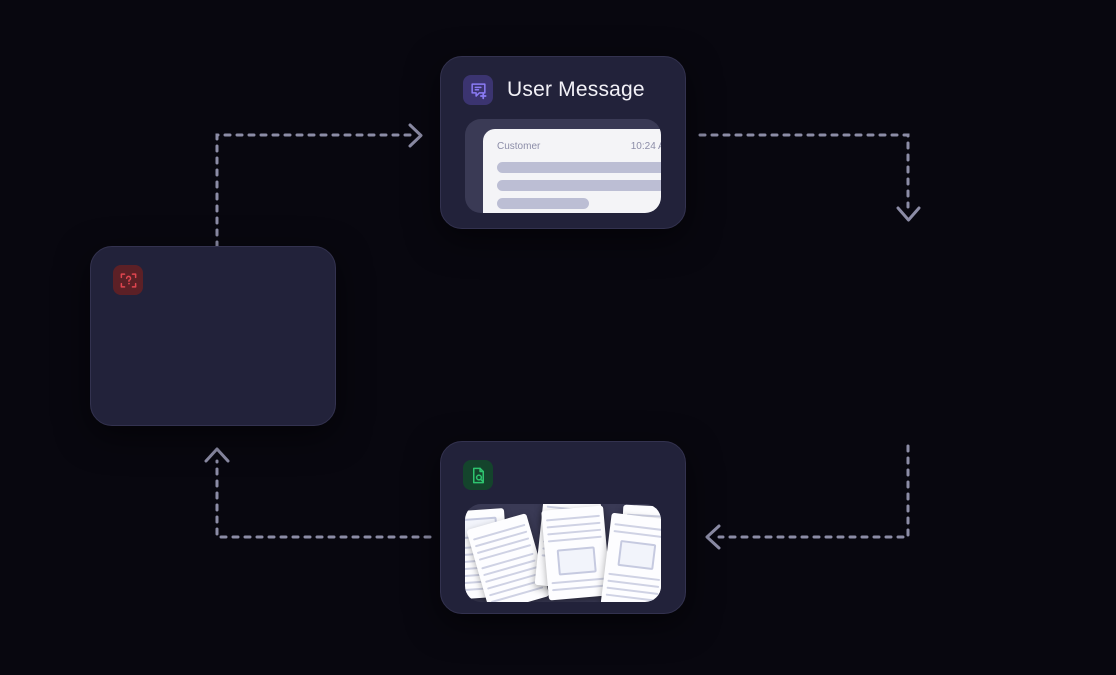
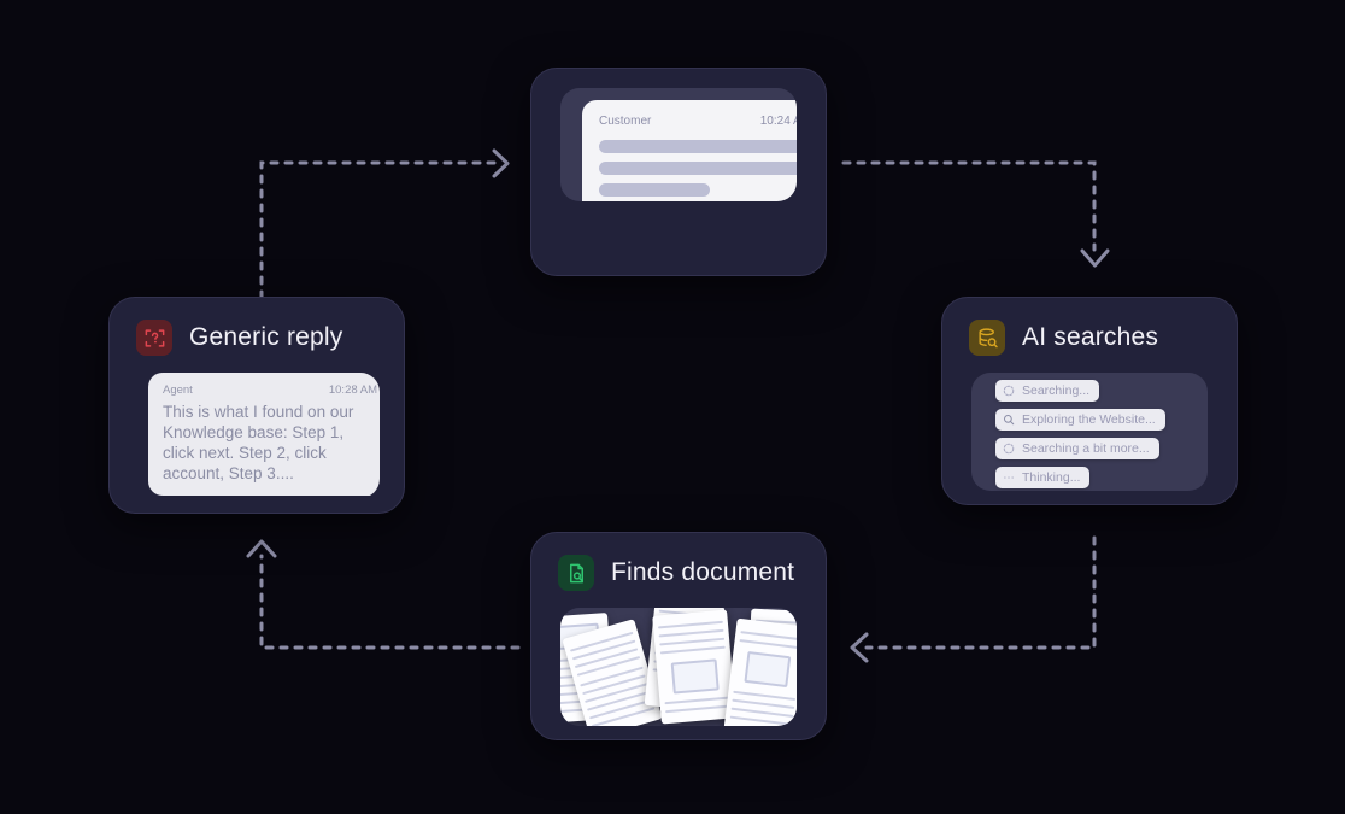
- User Message
  Customer
  10:24
+ AI searches
+ Searching...
+ Exploring the Website...
+ Searching a bit more...
+ Thinking...
+ Generic reply
+ Agent
+ 10:28 AM
+ This is what I found on our Knowledge base: Step 1, click next. Step 2, click account, Step 3....
+ Finds document
